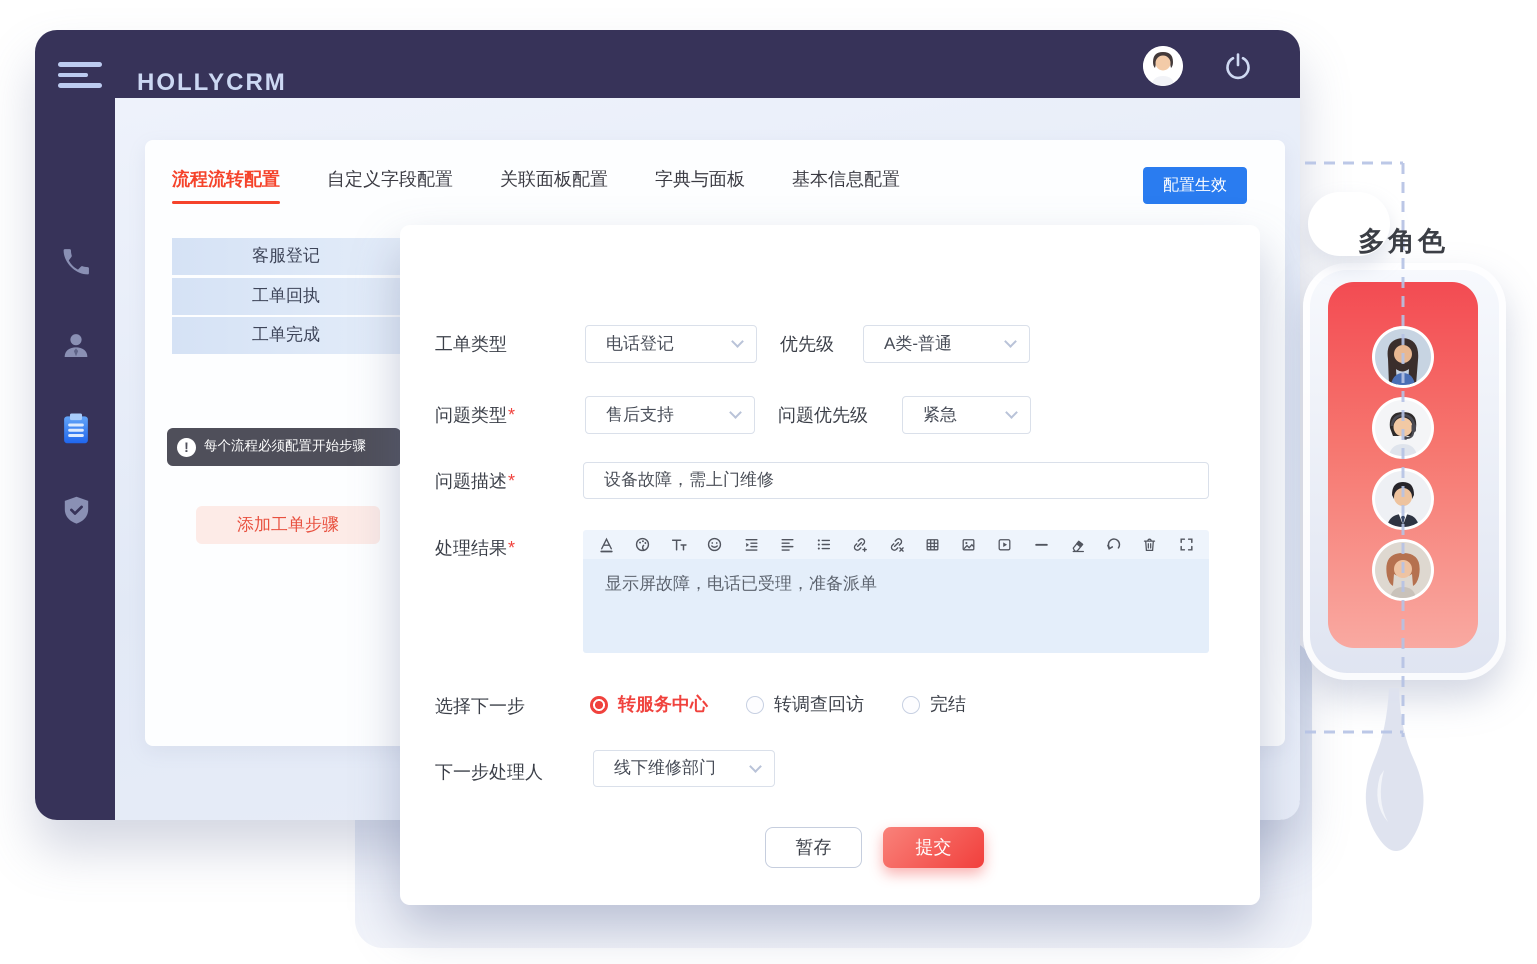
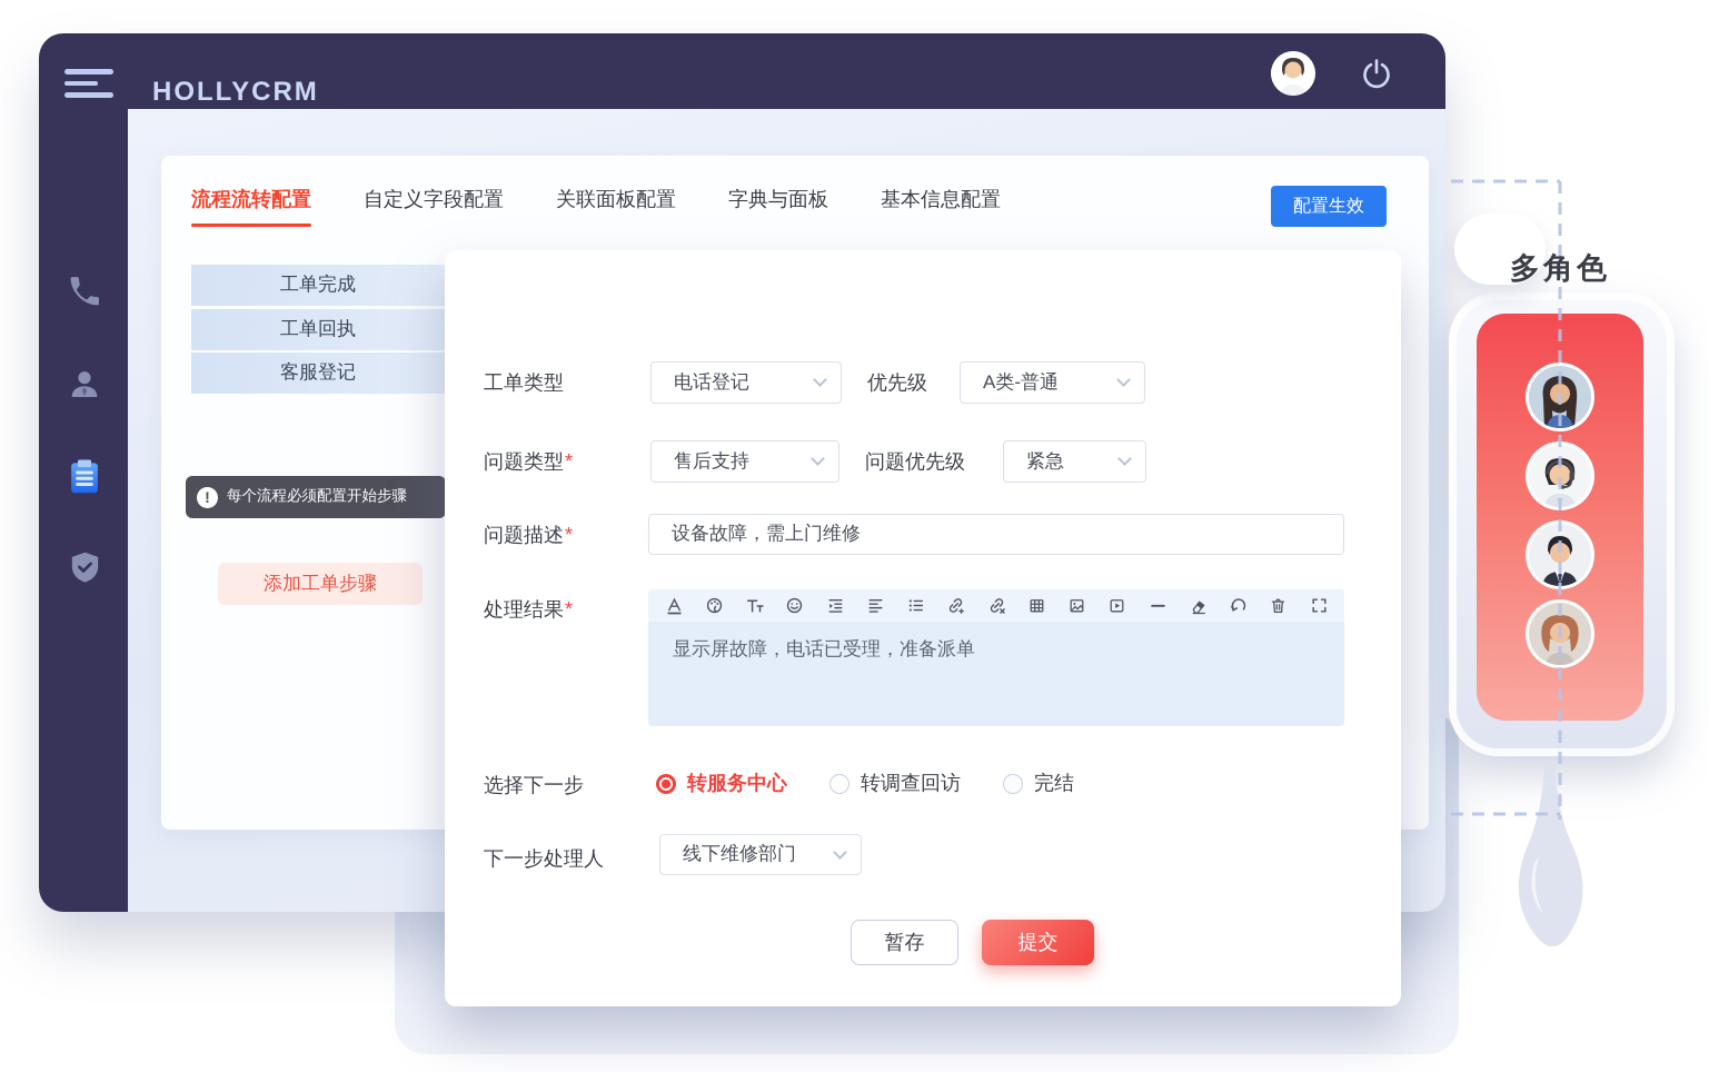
  HOLLYCRM
  流程流转配置
  自定义字段配置
  关联面板配置
  字典与面板
  基本信息配置
  配置生效
- 客服登记
+ 工单完成
  工单回执
- 工单完成
+ 客服登记
  !
  每个流程必须配置开始步骤
  添加工单步骤
  工单类型
  电话登记
  优先级
  A类-普通
  问题类型*
  售后支持
  问题优先级
  紧急
  问题描述*
  设备故障，需上门维修
  处理结果*
  显示屏故障，电话已受理，准备派单
  选择下一步
  转服务中心
  转调查回访
  完结
  下一步处理人
  线下维修部门
  暂存
  提交
  多角色
